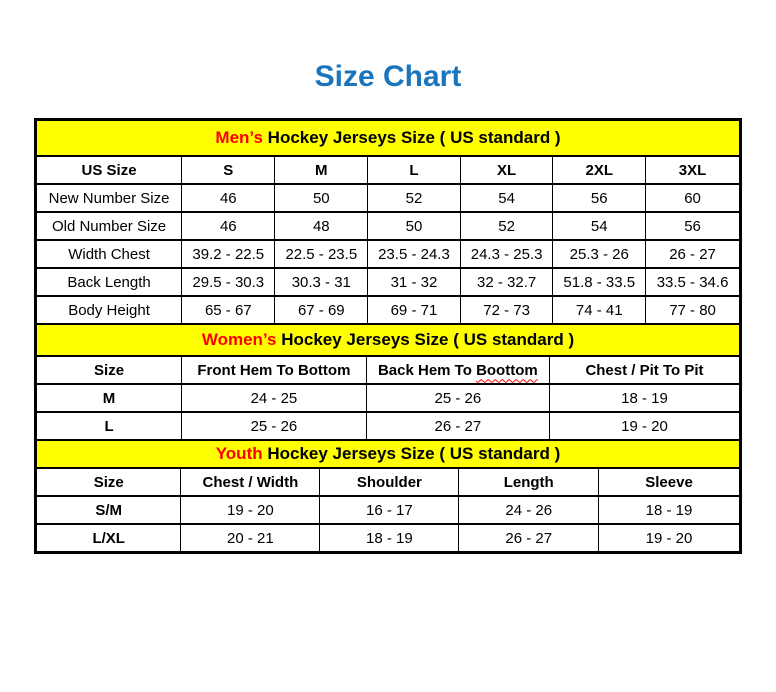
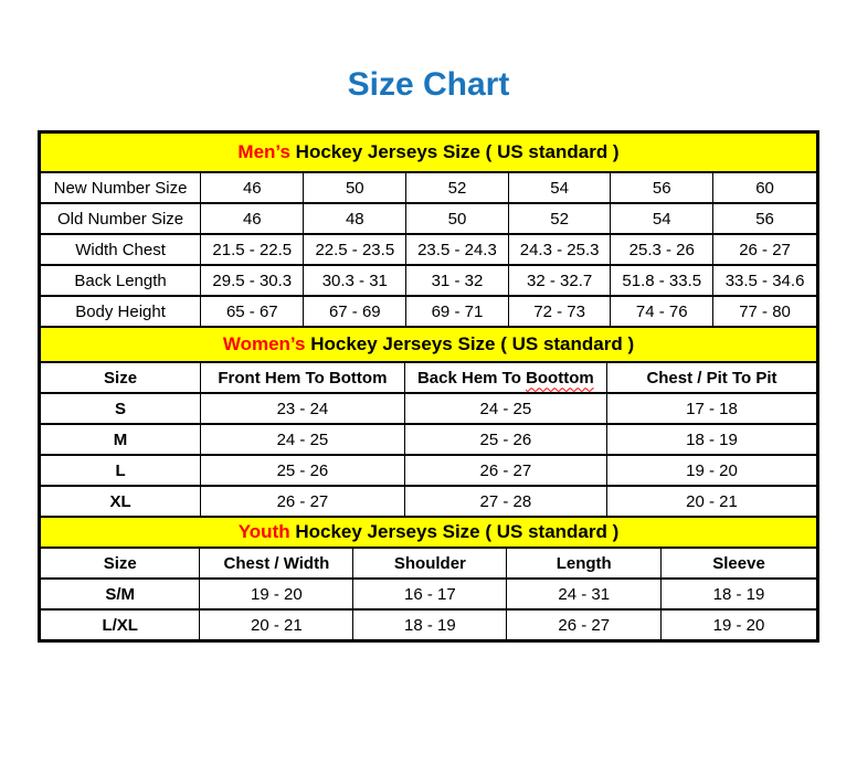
  Size Chart
  Men’s Hockey Jerseys Size ( US standard )
- US Size	S	M	L	XL	2XL	3XL
  New Number Size	46	50	52	54	56	60
  Old Number Size	46	48	50	52	54	56
- Width Chest	39.2 - 22.5	22.5 - 23.5	23.5 - 24.3	24.3 - 25.3	25.3 - 26	26 - 27
+ Width Chest	21.5 - 22.5	22.5 - 23.5	23.5 - 24.3	24.3 - 25.3	25.3 - 26	26 - 27
  Back Length	29.5 - 30.3	30.3 - 31	31 - 32	32 - 32.7	51.8 - 33.5	33.5 - 34.6
- Body Height	65 - 67	67 - 69	69 - 71	72 - 73	74 - 41	77 - 80
+ Body Height	65 - 67	67 - 69	69 - 71	72 - 73	74 - 76	77 - 80
  Women’s Hockey Jerseys Size ( US standard )
  Size	Front Hem To Bottom	Back Hem To Boottom	Chest / Pit To Pit
+ S	23 - 24	24 - 25	17 - 18
  M	24 - 25	25 - 26	18 - 19
  L	25 - 26	26 - 27	19 - 20
+ XL	26 - 27	27 - 28	20 - 21
  Youth Hockey Jerseys Size ( US standard )
  Size	Chest / Width	Shoulder	Length	Sleeve
- S/M	19 - 20	16 - 17	24 - 26	18 - 19
+ S/M	19 - 20	16 - 17	24 - 31	18 - 19
  L/XL	20 - 21	18 - 19	26 - 27	19 - 20
